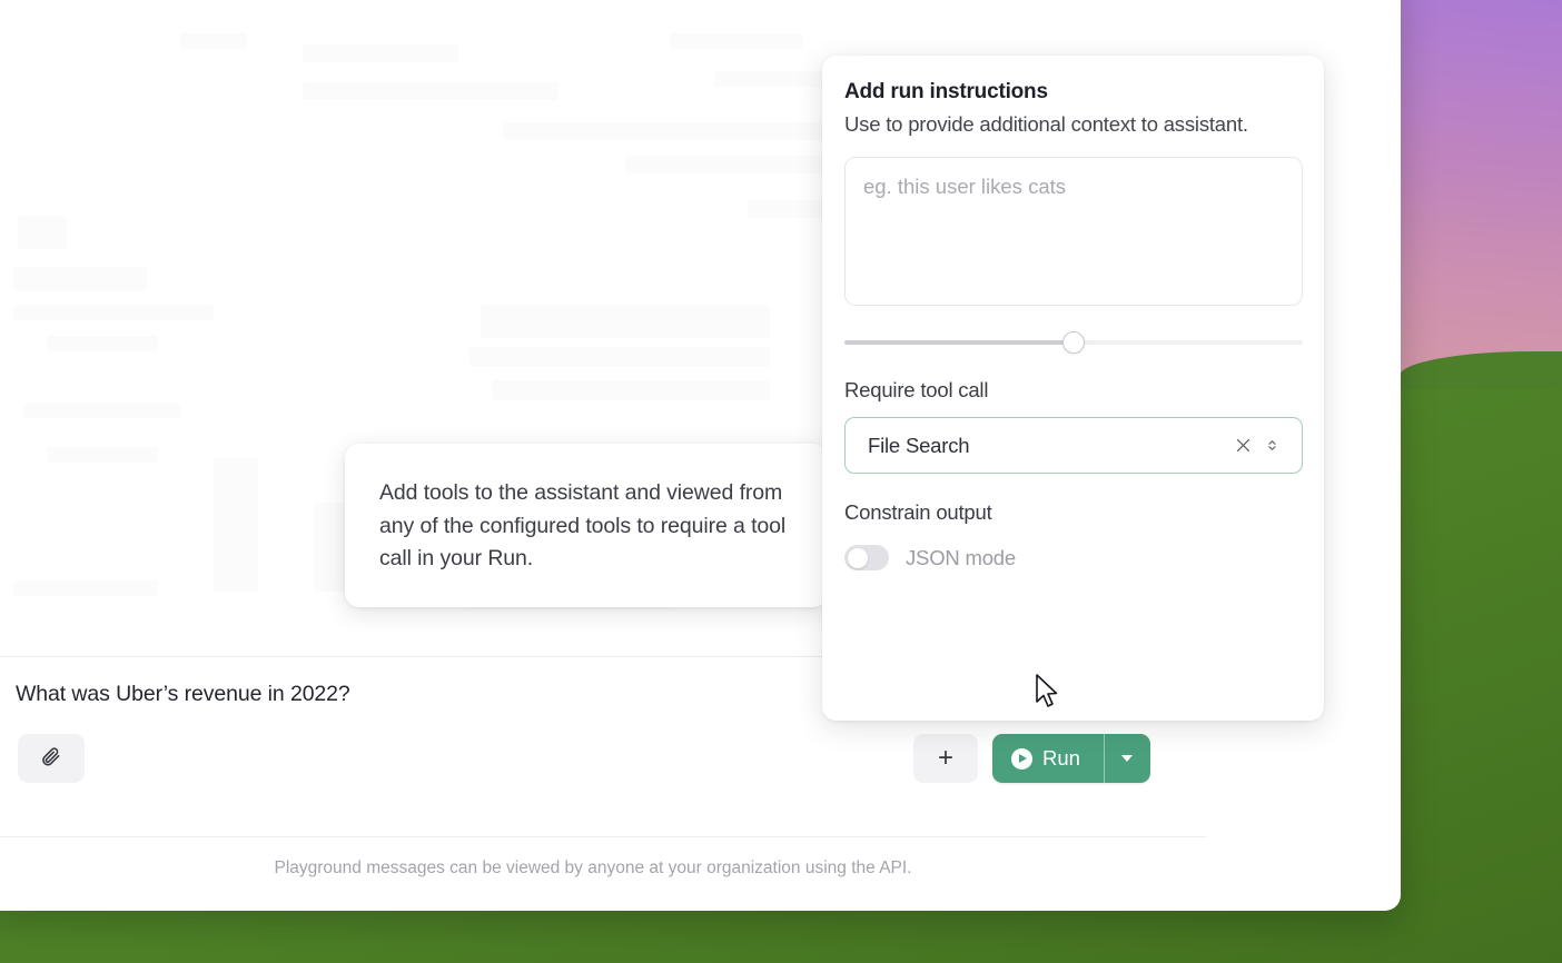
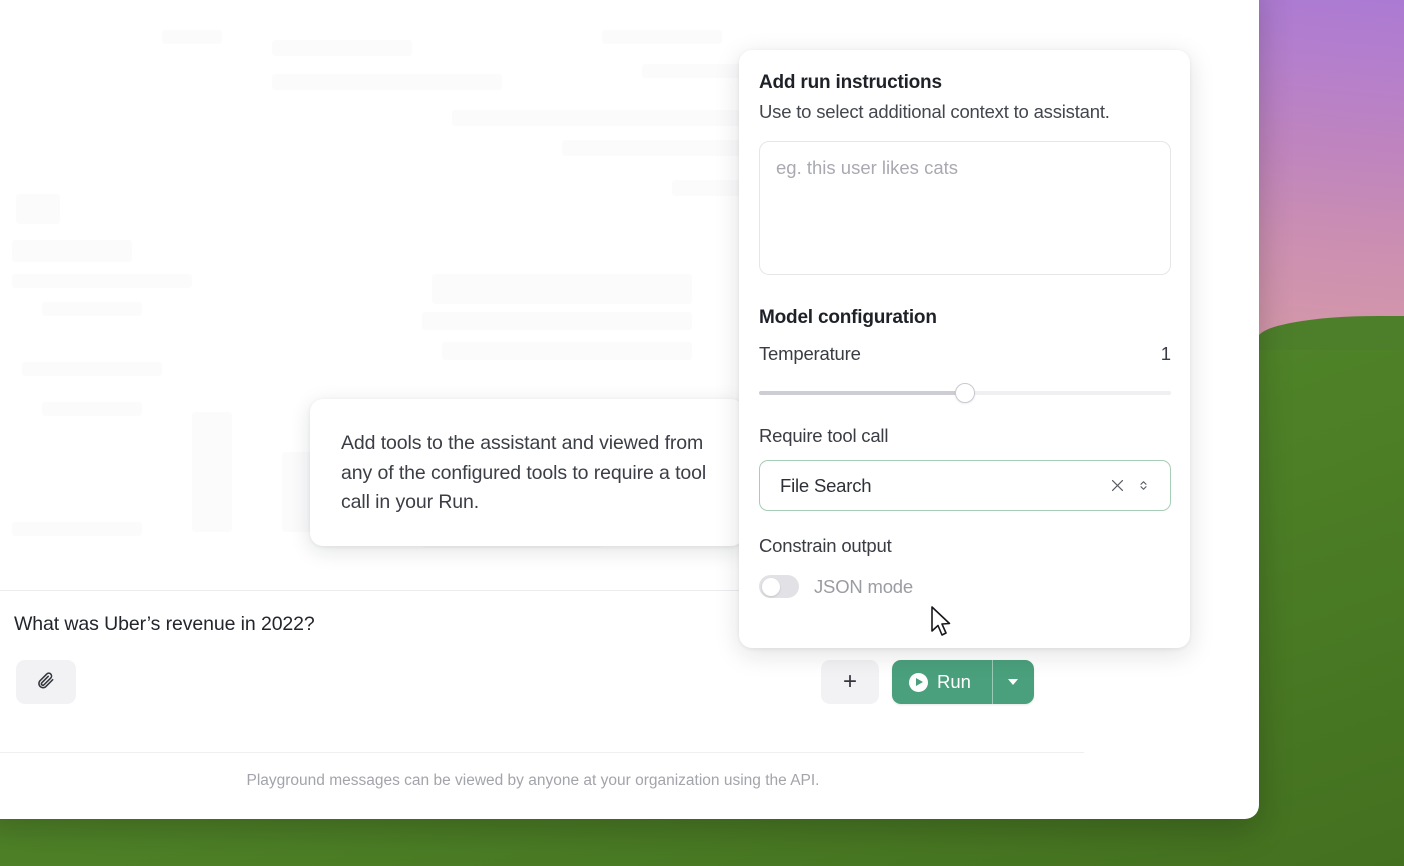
  What was Uber’s revenue in 2022?
  +
  Run
  Playground messages can be viewed by anyone at your organization using the API.
  Add tools to the assistant and viewed from any of the configured tools to require a tool call in your Run.
  Add run instructions
- Use to provide additional context to assistant.
+ Use to select additional context to assistant.
  eg. this user likes cats
+ Model configuration
+ Temperature
+ 1
  Require tool call
  File Search
  Constrain output
  JSON mode
